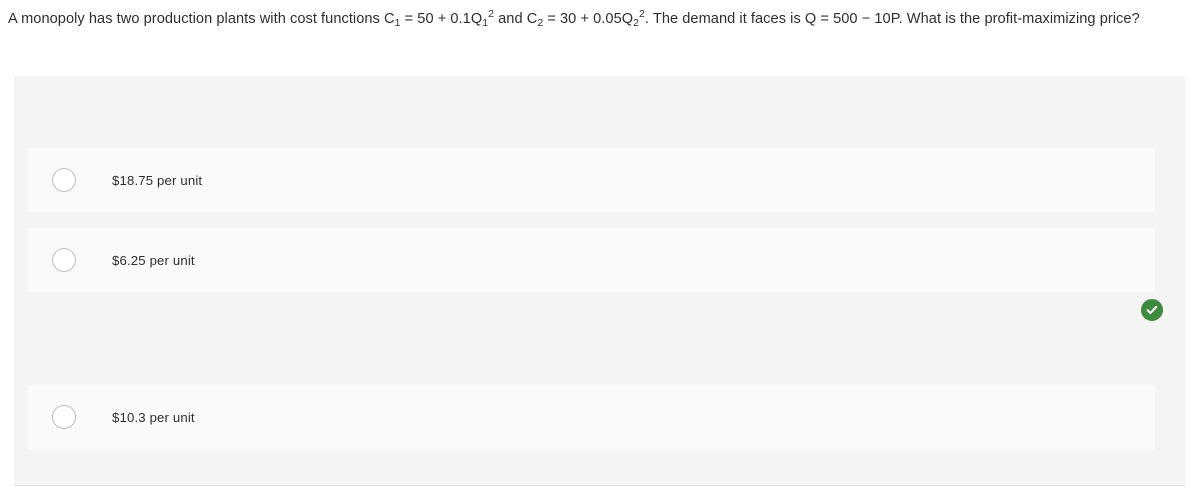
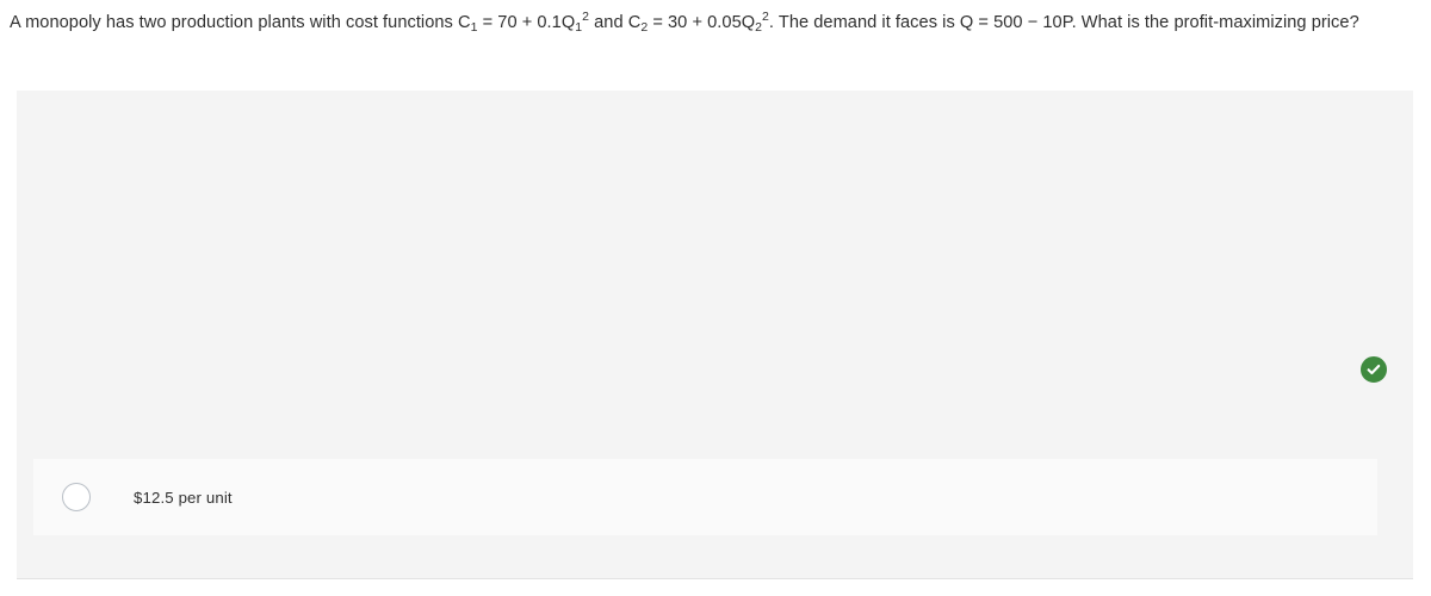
- A monopoly has two production plants with cost functions C1 = 50 + 0.1Q12 and C2 = 30 + 0.05Q22. The demand it faces is Q = 500 − 10P. What is the profit-maximizing price?
+ A monopoly has two production plants with cost functions C1 = 70 + 0.1Q12 and C2 = 30 + 0.05Q22. The demand it faces is Q = 500 − 10P. What is the profit-maximizing price?
- $18.75 per unit
- $6.25 per unit
- $10.3 per unit
+ $12.5 per unit
